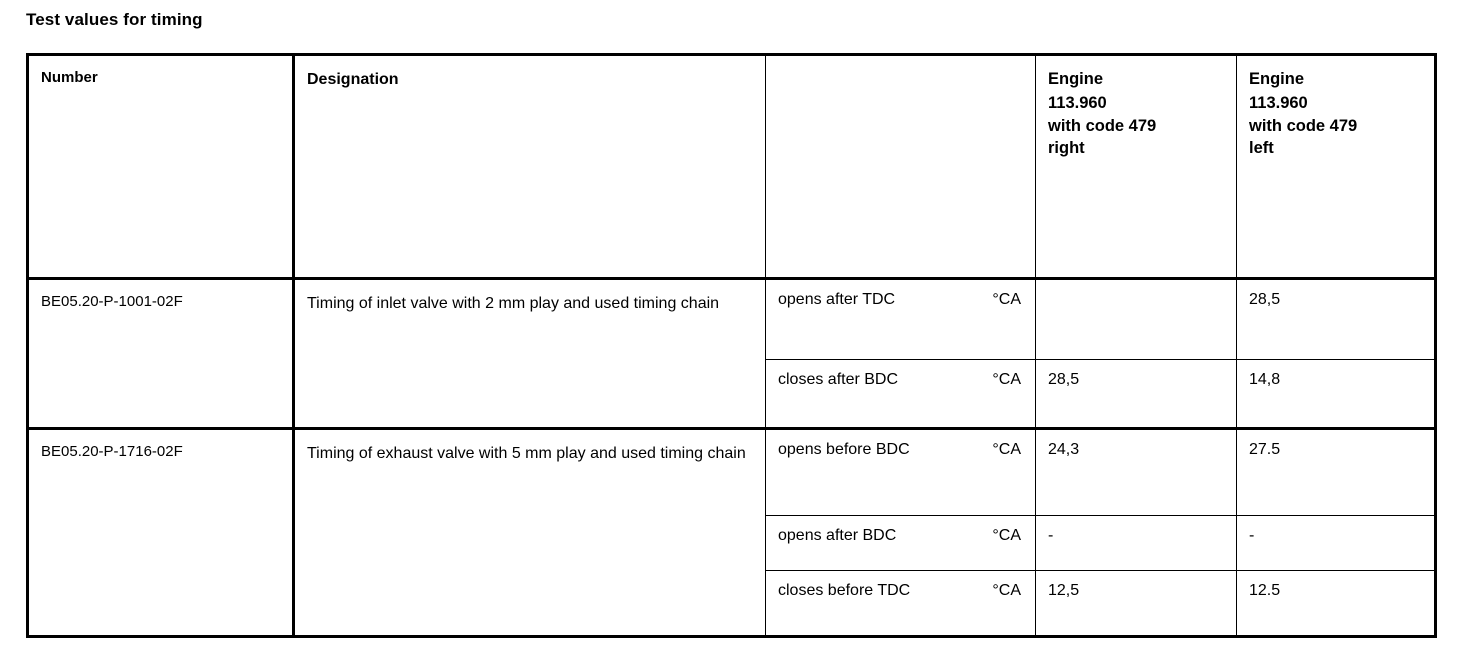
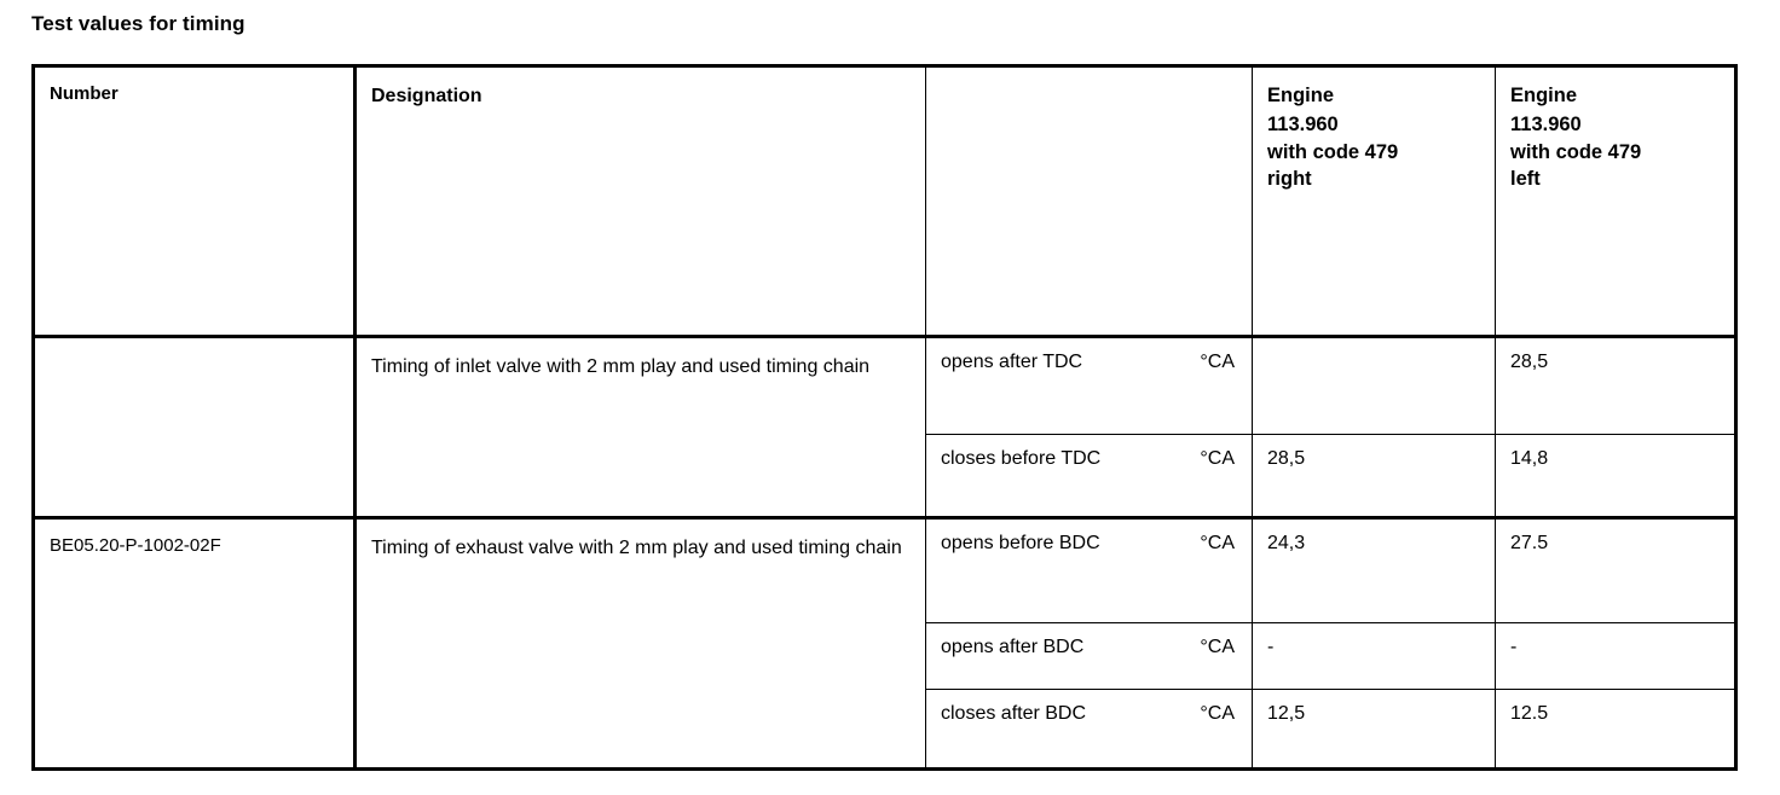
  Test values for timing
  Number
  Designation
  Engine
  113.960
  with code 479
  right
  Engine
  113.960
  with code 479
  left
- BE05.20-P-1001-02F
  Timing of inlet valve with 2 mm play and used timing chain
  opens after TDC
  °CA
  28,5
- closes after BDC
+ closes before TDC
  °CA
  28,5
  14,8
- BE05.20-P-1716-02F
+ BE05.20-P-1002-02F
- Timing of exhaust valve with 5 mm play and used timing chain
+ Timing of exhaust valve with 2 mm play and used timing chain
  opens before BDC
  °CA
  24,3
  27.5
  opens after BDC
  °CA
  -
  -
- closes before TDC
+ closes after BDC
  °CA
  12,5
  12.5
